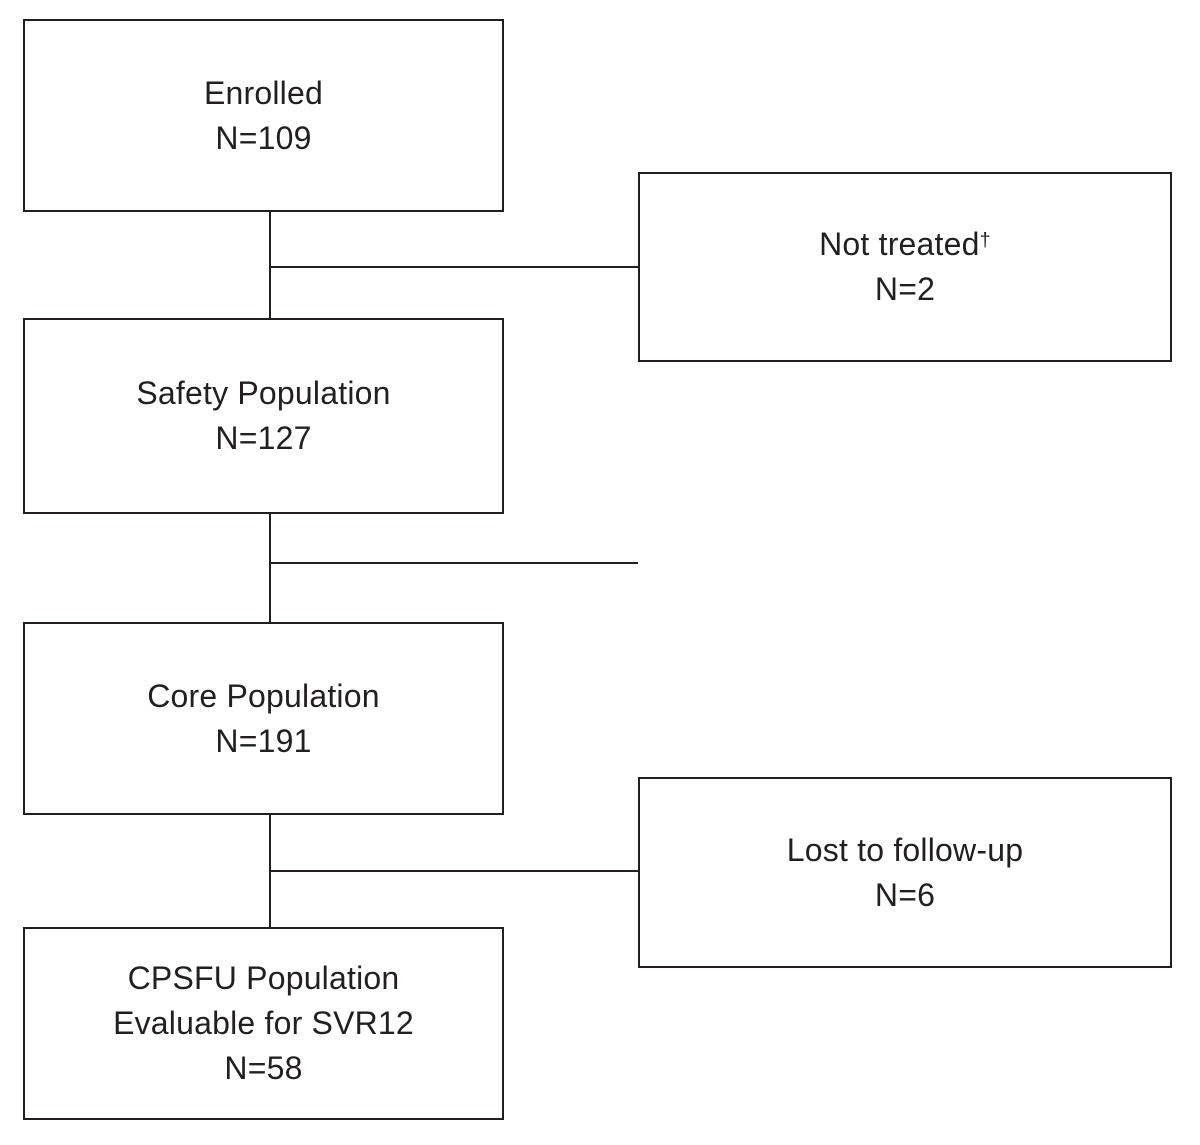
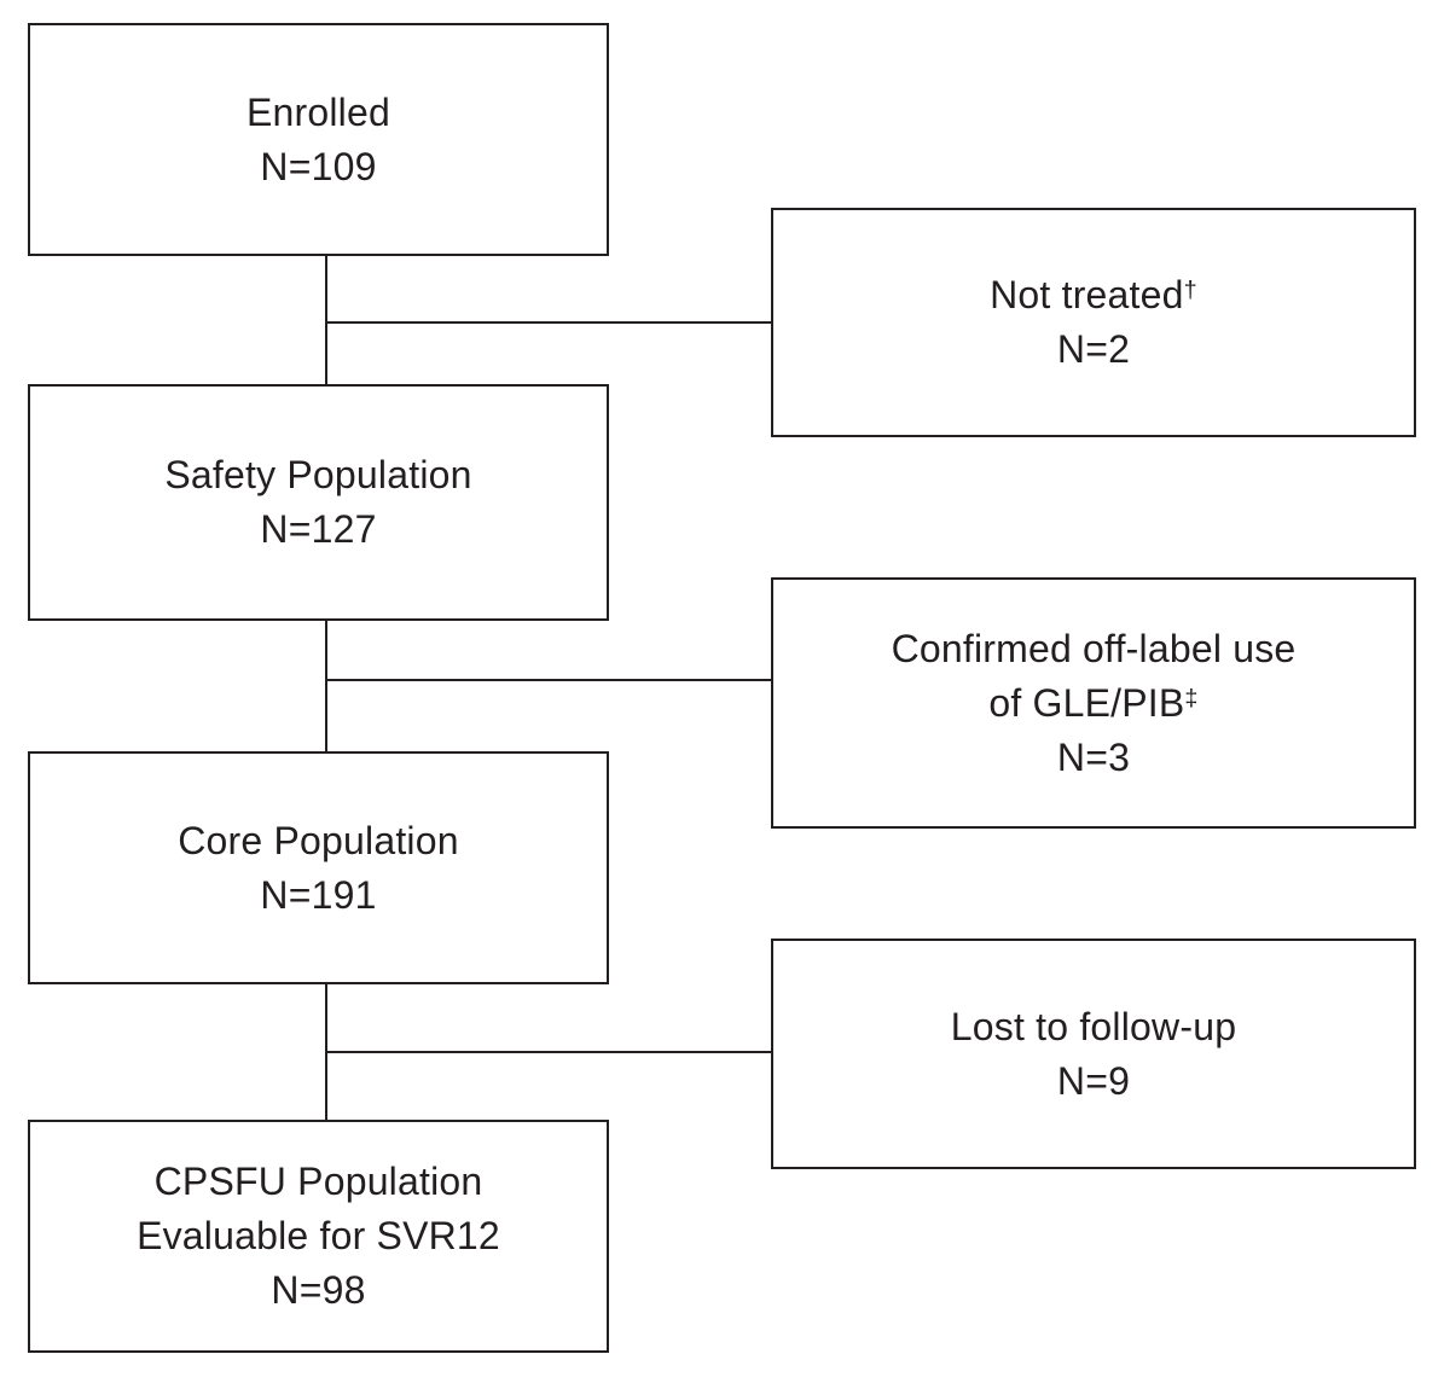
  Enrolled
  N=109
  Safety Population
  N=127
  Core Population
  N=191
  CPSFU Population
  Evaluable for SVR12
- N=58
+ N=98
  Not treated†
  N=2
+ Confirmed off-label use
+ of GLE/PIB‡
+ N=3
  Lost to follow-up
- N=6
+ N=9
